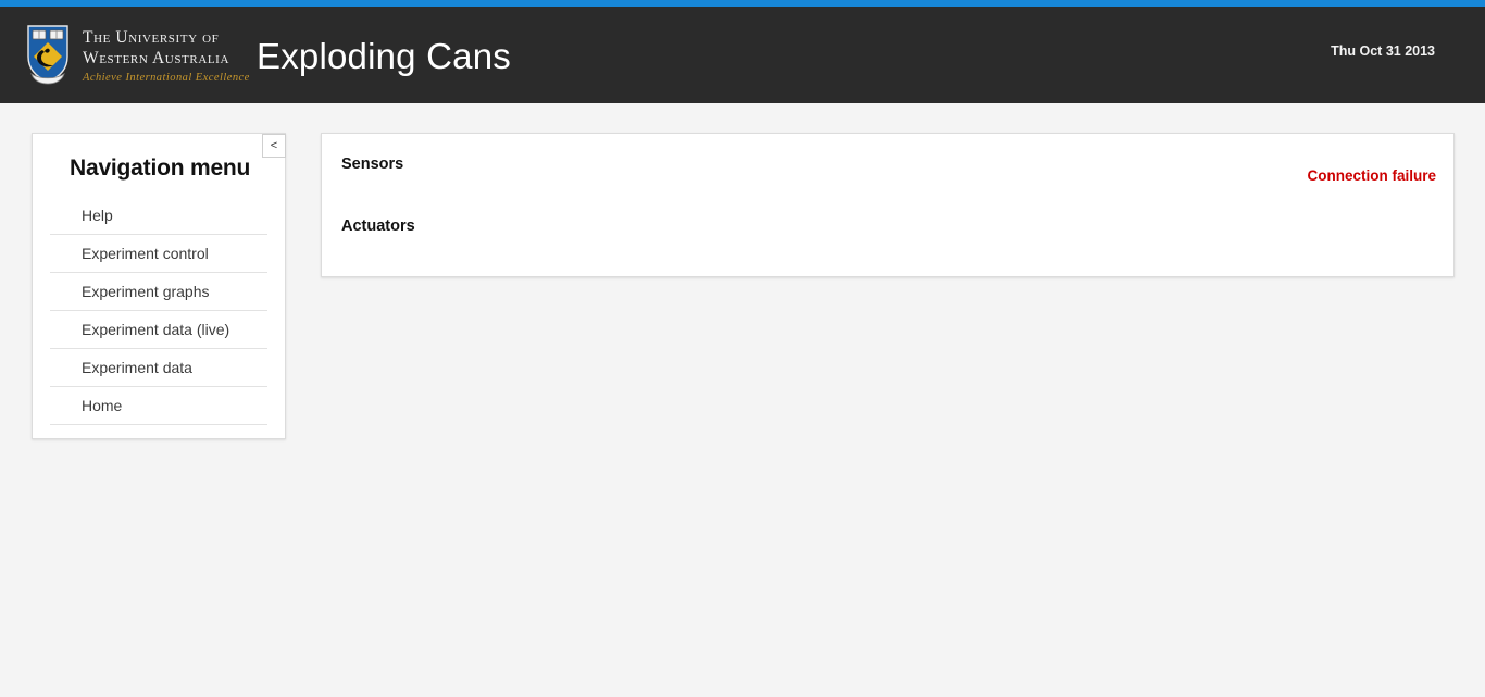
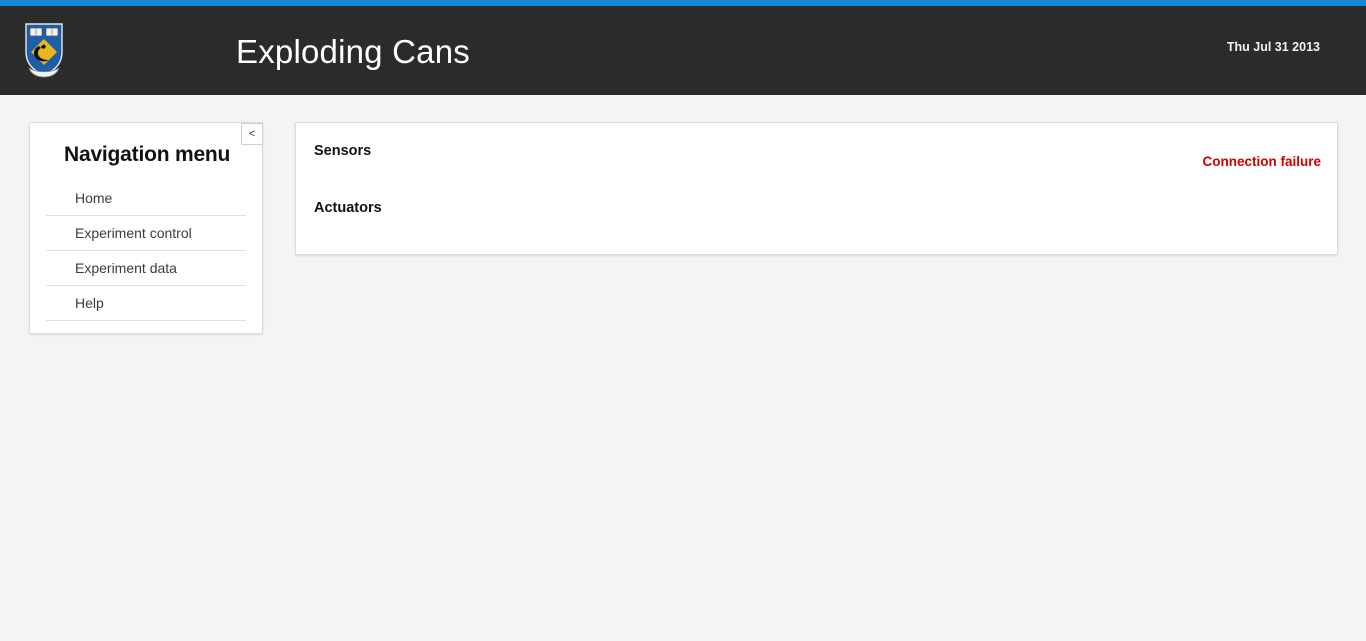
- The University of
- Western Australia
- Achieve International Excellence
  Exploding Cans
- Thu Oct 31 2013
+ Thu Jul 31 2013
  Navigation menu
- Help
+ Home
  Experiment control
- Experiment graphs
- Experiment data (live)
  Experiment data
- Home
+ Help
  <
  Sensors
  Actuators
  Connection failure
